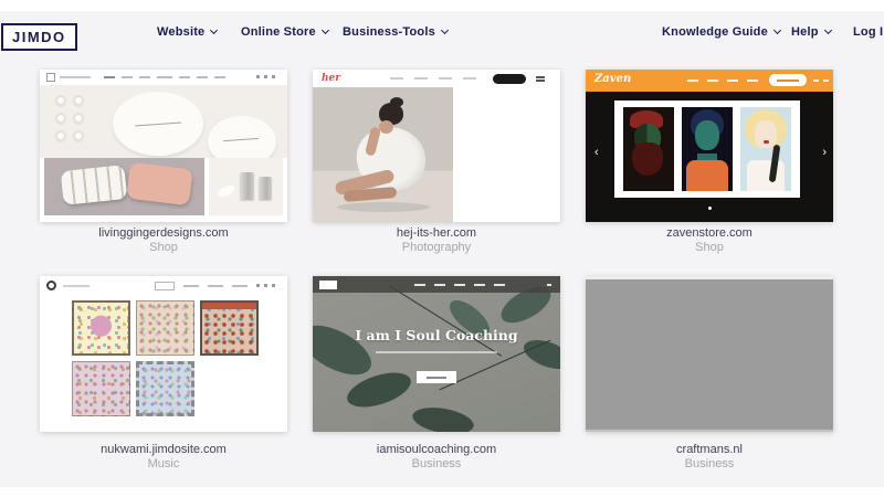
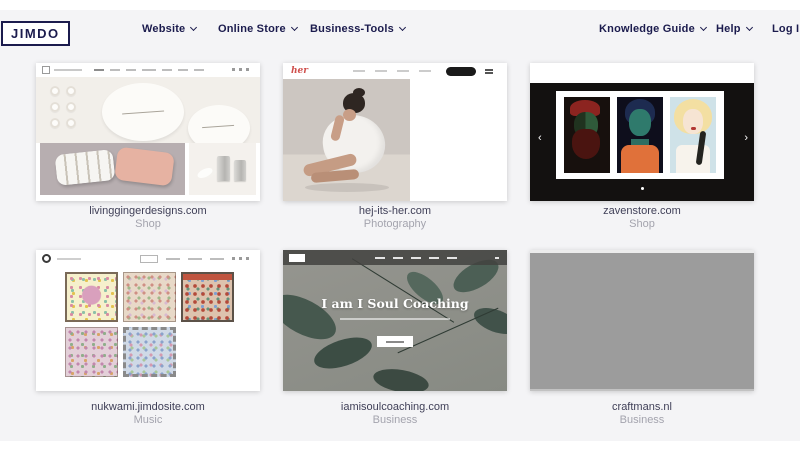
  JIMDO
  Website
  Online Store
  Business-Tools
  Knowledge Guide
  Help
  Log I
  her
- Zaven
  ‹
  ›
  I am I Soul Coaching
  livinggingerdesigns.com
  Shop
  hej-its-her.com
  Photography
  zavenstore.com
  Shop
  nukwami.jimdosite.com
  Music
  iamisoulcoaching.com
  Business
  craftmans.nl
  Business
